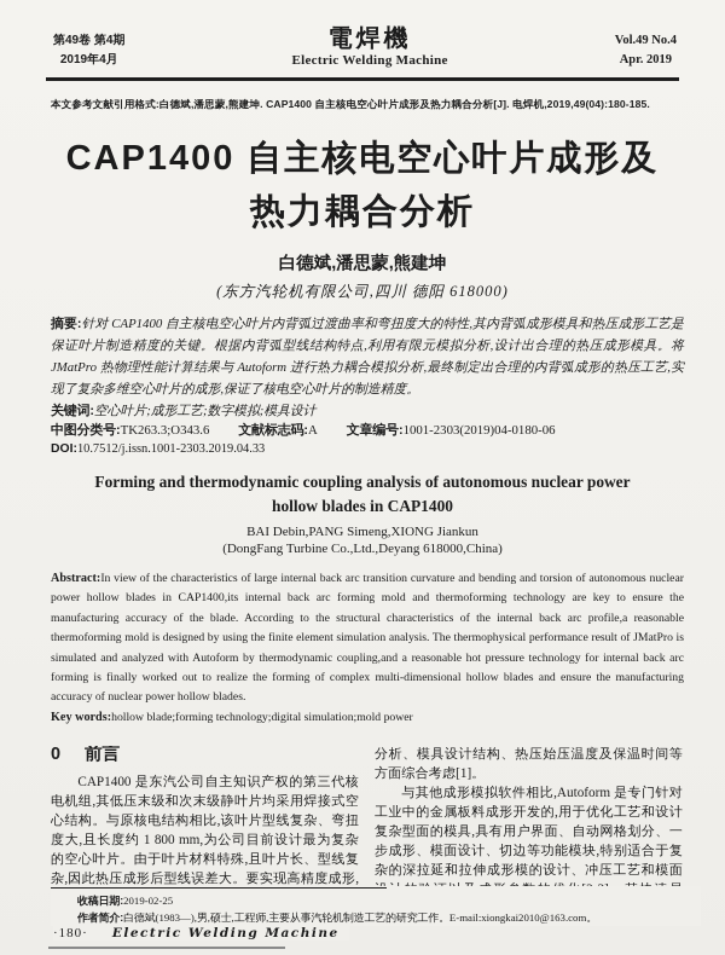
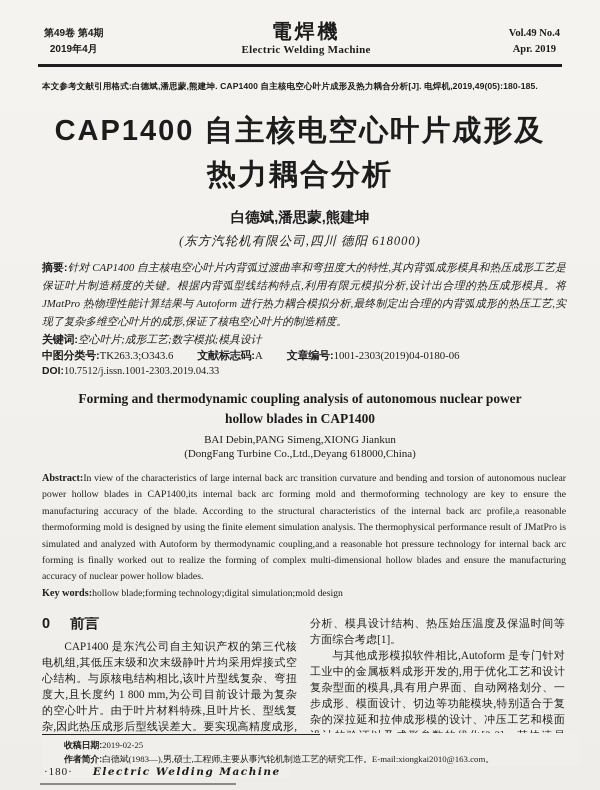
  第49卷 第4期
  2019年4月
  電焊機
  Electric Welding Machine
  Vol.49 No.4
  Apr. 2019
- 本文参考文献引用格式:白德斌,潘思蒙,熊建坤. CAP1400 自主核电空心叶片成形及热力耦合分析[J]. 电焊机,2019,49(04):180-185.
+ 本文参考文献引用格式:白德斌,潘思蒙,熊建坤. CAP1400 自主核电空心叶片成形及热力耦合分析[J]. 电焊机,2019,49(05):180-185.
  CAP1400 自主核电空心叶片成形及
  热力耦合分析
  白德斌,潘思蒙,熊建坤
  (东方汽轮机有限公司,四川 德阳 618000)
  摘要:针对 CAP1400 自主核电空心叶片内背弧过渡曲率和弯扭度大的特性,其内背弧成形模具和热压成形工艺是保证叶片制造精度的关键。根据内背弧型线结构特点,利用有限元模拟分析,设计出合理的热压成形模具。将 JMatPro 热物理性能计算结果与 Autoform 进行热力耦合模拟分析,最终制定出合理的内背弧成形的热压工艺,实现了复杂多维空心叶片的成形,保证了核电空心叶片的制造精度。
  关键词:空心叶片;成形工艺;数字模拟;模具设计
  中图分类号:TK263.3;O343.6 文献标志码:A 文章编号:1001-2303(2019)04-0180-06
  DOI:10.7512/j.issn.1001-2303.2019.04.33
  Forming and thermodynamic coupling analysis of autonomous nuclear power
  hollow blades in CAP1400
  BAI Debin,PANG Simeng,XIONG Jiankun
  (DongFang Turbine Co.,Ltd.,Deyang 618000,China)
  Abstract:In view of the characteristics of large internal back arc transition curvature and bending and torsion of autonomous nuclear power hollow blades in CAP1400,its internal back arc forming mold and thermoforming technology are key to ensure the manufacturing accuracy of the blade. According to the structural characteristics of the internal back arc profile,a reasonable thermoforming mold is designed by using the finite element simulation analysis. The thermophysical performance result of JMatPro is simulated and analyzed with Autoform by thermodynamic coupling,and a reasonable hot pressure technology for internal back arc forming is finally worked out to realize the forming of complex multi-dimensional hollow blades and ensure the manufacturing accuracy of nuclear power hollow blades.
- Key words:hollow blade;forming technology;digital simulation;mold power
+ Key words:hollow blade;forming technology;digital simulation;mold design
  0
  前言
  CAP1400 是东汽公司自主知识产权的第三代核电机组,其低压末级和次末级静叶片均采用焊接式空心结构。与原核电结构相比,该叶片型线复杂、弯扭度大,且长度约 1 800 mm,为公司目前设计最为复杂的空心叶片。由于叶片材料特殊,且叶片长、型线复杂,因此热压成形后型线误差大。要实现高精度成形,
  分析、模具设计结构、热压始压温度及保温时间等方面综合考虑[1]。
  与其他成形模拟软件相比,Autoform 是专门针对工业中的金属板料成形开发的,用于优化工艺和设计复杂型面的模具,具有用户界面、自动网格划分、一步成形、模面设计、切边等功能模块,特别适合于复杂的深拉延和拉伸成形模的设计、冲压工艺和模面
  收稿日期:2019-02-25
  作者简介:白德斌(1983—),男,硕士,工程师,主要从事汽轮机制造工艺的研究工作。E-mail:xiongkai2010@163.com。
  ·180·
  Electric Welding Machine
